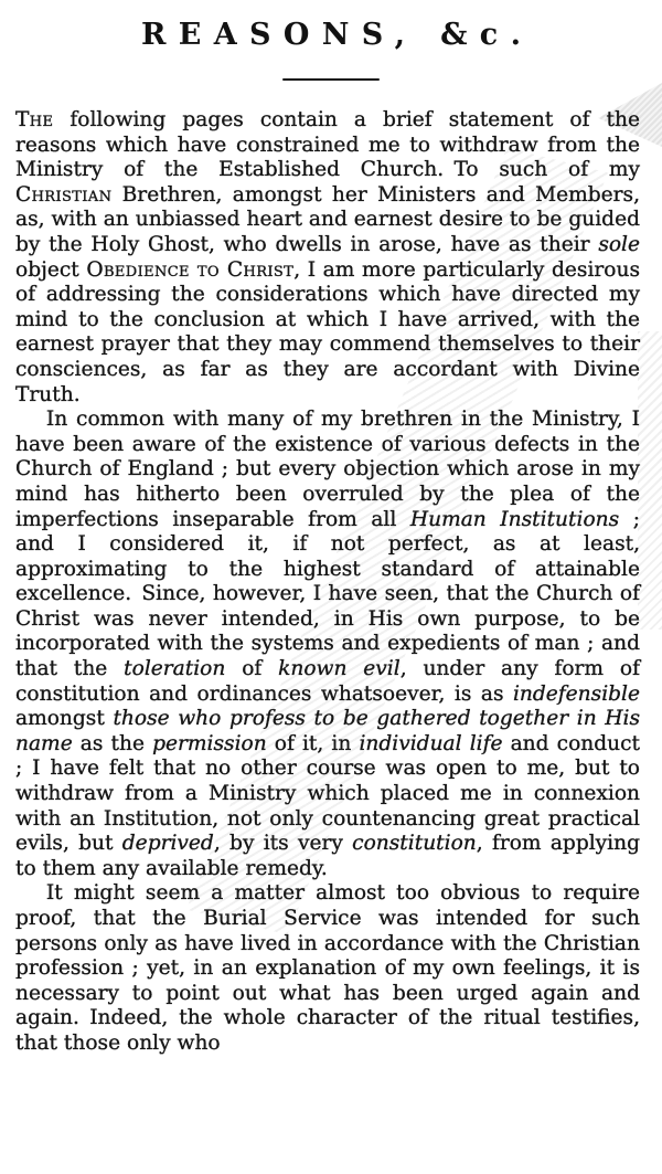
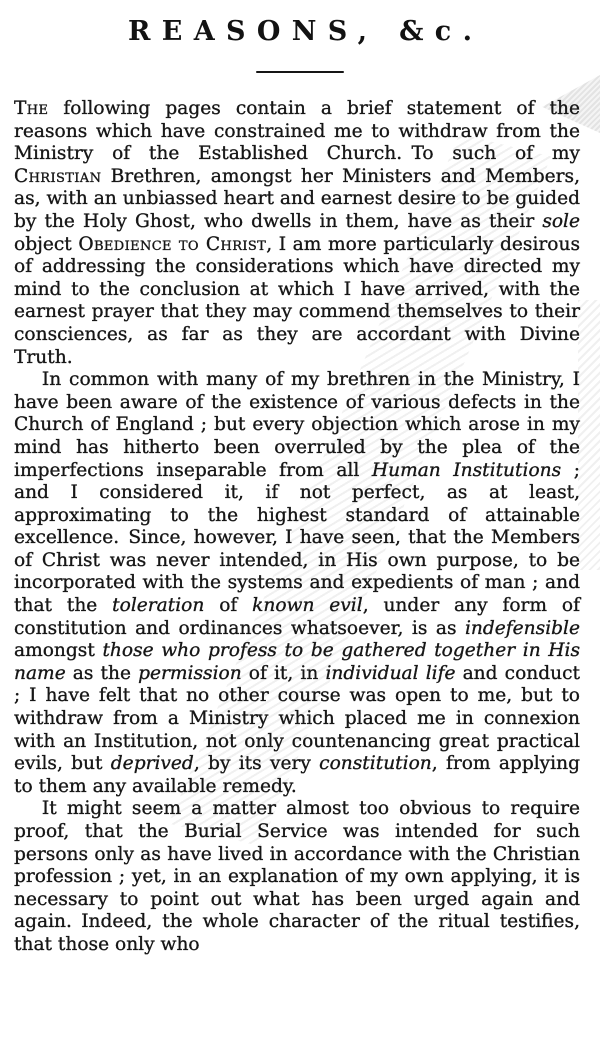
  REASONS, &c.
- The following pages contain a brief statement of the reasons which have constrained me to withdraw from the Ministry of the Established Church. To such of my Christian Brethren, amongst her Ministers and Members, as, with an unbiassed heart and earnest desire to be guided by the Holy Ghost, who dwells in arose, have as their sole object Obedience to Christ, I am more particularly desirous of addressing the considerations which have directed my mind to the conclusion at which I have arrived, with the earnest prayer that they may commend themselves to their consciences, as far as they are accordant with Divine Truth.
+ The following pages contain a brief statement of the reasons which have constrained me to withdraw from the Ministry of the Established Church. To such of my Christian Brethren, amongst her Ministers and Members, as, with an unbiassed heart and earnest desire to be guided by the Holy Ghost, who dwells in them, have as their sole object Obedience to Christ, I am more particularly desirous of addressing the considerations which have directed my mind to the conclusion at which I have arrived, with the earnest prayer that they may commend themselves to their consciences, as far as they are accordant with Divine Truth.
- In common with many of my brethren in the Ministry, I have been aware of the existence of various defects in the Church of England ; but every objection which arose in my mind has hitherto been overruled by the plea of the imperfections inseparable from all Human Institutions ; and I considered it, if not perfect, as at least, approximating to the highest standard of attainable excellence. Since, however, I have seen, that the Church of Christ was never intended, in His own purpose, to be incorporated with the systems and expedients of man ; and that the toleration of known evil, under any form of constitution and ordinances whatsoever, is as indefensible amongst those who profess to be gathered together in His name as the permission of it, in individual life and conduct ; I have felt that no other course was open to me, but to withdraw from a Ministry which placed me in connexion with an Institution, not only countenancing great practical evils, but deprived, by its very constitution, from applying to them any available remedy.
+ In common with many of my brethren in the Ministry, I have been aware of the existence of various defects in the Church of England ; but every objection which arose in my mind has hitherto been overruled by the plea of the imperfections inseparable from all Human Institutions ; and I considered it, if not perfect, as at least, approximating to the highest standard of attainable excellence. Since, however, I have seen, that the Members of Christ was never intended, in His own purpose, to be incorporated with the systems and expedients of man ; and that the toleration of known evil, under any form of constitution and ordinances whatsoever, is as indefensible amongst those who profess to be gathered together in His name as the permission of it, in individual life and conduct ; I have felt that no other course was open to me, but to withdraw from a Ministry which placed me in connexion with an Institution, not only countenancing great practical evils, but deprived, by its very constitution, from applying to them any available remedy.
- It might seem a matter almost too obvious to require proof, that the Burial Service was intended for such persons only as have lived in accordance with the Christian profession ; yet, in an explanation of my own feelings, it is necessary to point out what has been urged again and again. Indeed, the whole character of the ritual testifies, that those only who
+ It might seem a matter almost too obvious to require proof, that the Burial Service was intended for such persons only as have lived in accordance with the Christian profession ; yet, in an explanation of my own applying, it is necessary to point out what has been urged again and again. Indeed, the whole character of the ritual testifies, that those only who
